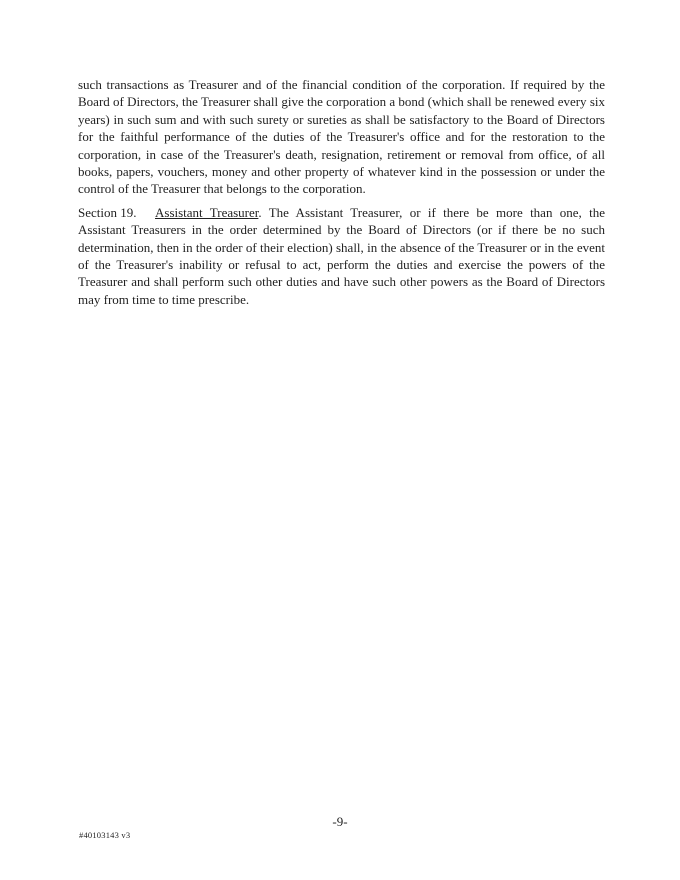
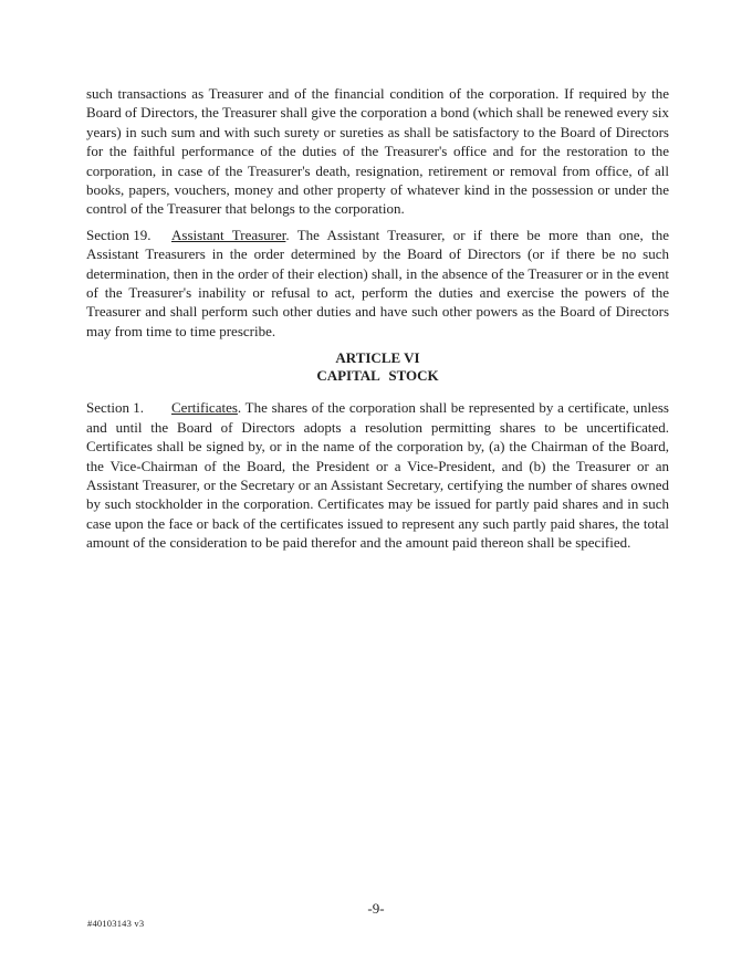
  such transactions as Treasurer and of the financial condition of the corporation. If required by the Board of Directors, the Treasurer shall give the corporation a bond (which shall be renewed every six years) in such sum and with such surety or sureties as shall be satisfactory to the Board of Directors for the faithful performance of the duties of the Treasurer's office and for the restoration to the corporation, in case of the Treasurer's death, resignation, retirement or removal from office, of all books, papers, vouchers, money and other property of whatever kind in the possession or under the control of the Treasurer that belongs to the corporation.
  Section 19. Assistant Treasurer. The Assistant Treasurer, or if there be more than one, the Assistant Treasurers in the order determined by the Board of Directors (or if there be no such determination, then in the order of their election) shall, in the absence of the Treasurer or in the event of the Treasurer's inability or refusal to act, perform the duties and exercise the powers of the Treasurer and shall perform such other duties and have such other powers as the Board of Directors may from time to time prescribe.
+ ARTICLE VI
+ CAPITAL STOCK
+ Section 1. Certificates. The shares of the corporation shall be represented by a certificate, unless and until the Board of Directors adopts a resolution permitting shares to be uncertificated. Certificates shall be signed by, or in the name of the corporation by, (a) the Chairman of the Board, the Vice-Chairman of the Board, the President or a Vice-President, and (b) the Treasurer or an Assistant Treasurer, or the Secretary or an Assistant Secretary, certifying the number of shares owned by such stockholder in the corporation. Certificates may be issued for partly paid shares and in such case upon the face or back of the certificates issued to represent any such partly paid shares, the total amount of the consideration to be paid therefor and the amount paid thereon shall be specified.
  -9-
  #40103143 v3
